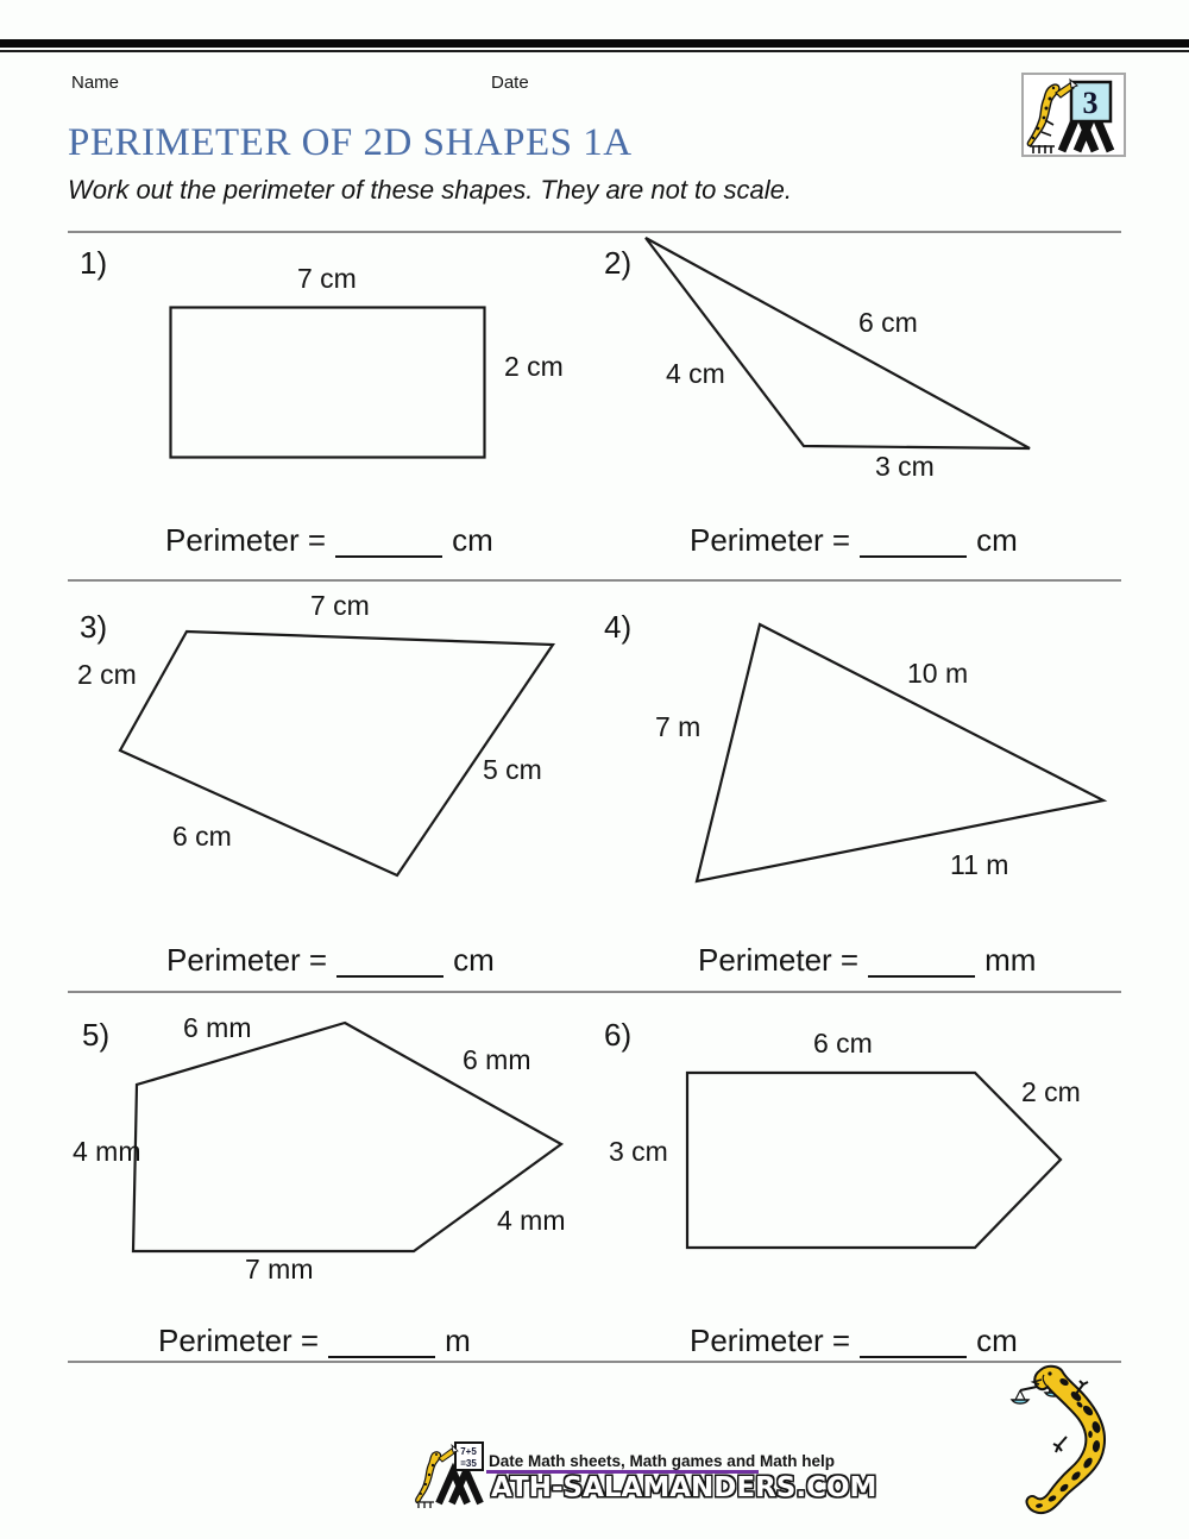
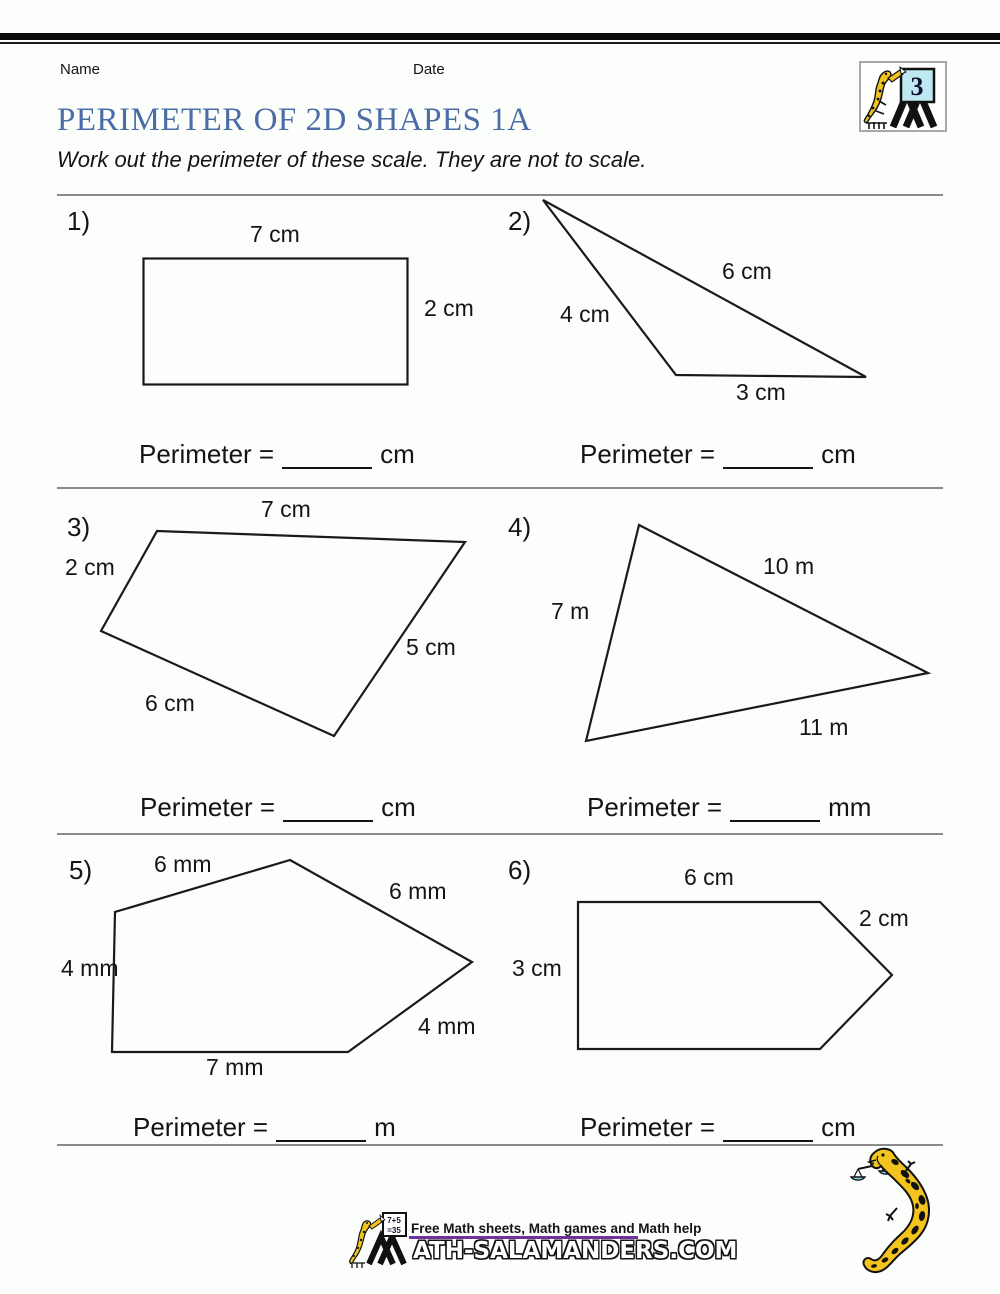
  Name
  Date
  3
  PERIMETER OF 2D SHAPES 1A
- Work out the perimeter of these shapes. They are not to scale.
+ Work out the perimeter of these scale. They are not to scale.
  1)
  7 cm
  2 cm
  Perimeter = cm
  2)
  6 cm
  4 cm
  3 cm
  Perimeter = cm
  3)
  7 cm
  2 cm
  5 cm
  6 cm
  Perimeter = cm
  4)
  10 m
  7 m
  11 m
  Perimeter = mm
  5)
  6 mm
  6 mm
  4 mm
  4 mm
  7 mm
  Perimeter = m
  6)
  6 cm
  2 cm
  3 cm
  Perimeter = cm
  7+5
  =35
- Date Math sheets, Math games and Math help
+ Free Math sheets, Math games and Math help
  ATH-SALAMANDERS.COM
